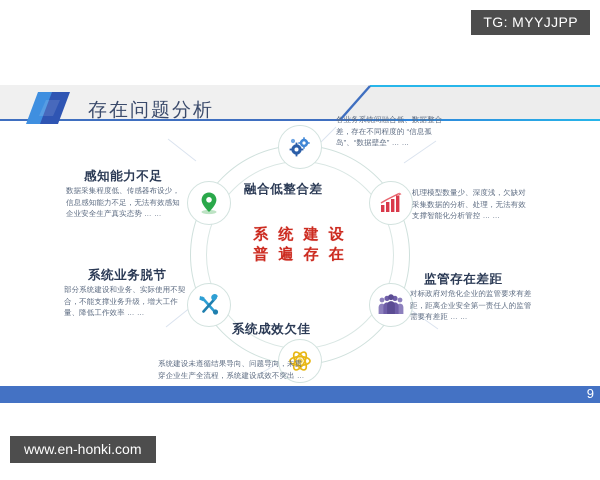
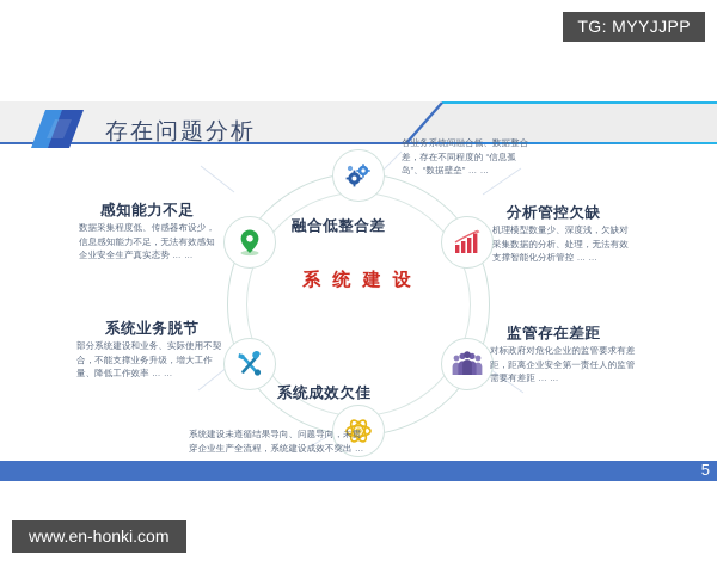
  TG: MYYJJPP
  存在问题分析
  系 统 建 设
- 普 遍 存 在
  融合低整合差
  各业务系统间融合低、数据整合差，存在不同程度的 “信息孤岛”、“数据壁垒” … …
  感知能力不足
  数据采集程度低、传感器布设少，信息感知能力不足，无法有效感知企业安全生产真实态势 … …
+ 分析管控欠缺
  机理模型数量少、深度浅，欠缺对采集数据的分析、处理，无法有效支撑智能化分析管控 … …
  系统业务脱节
  部分系统建设和业务、实际使用不契合，不能支撑业务升级，增大工作量、降低工作效率 … …
  监管存在差距
  对标政府对危化企业的监管要求有差距，距离企业安全第一责任人的监管需要有差距 … …
  系统成效欠佳
  系统建设未遵循结果导向、问题导向，未贯穿企业生产全流程，系统建设成效不突出 …
- 9
+ 5
  www.en-honki.com
